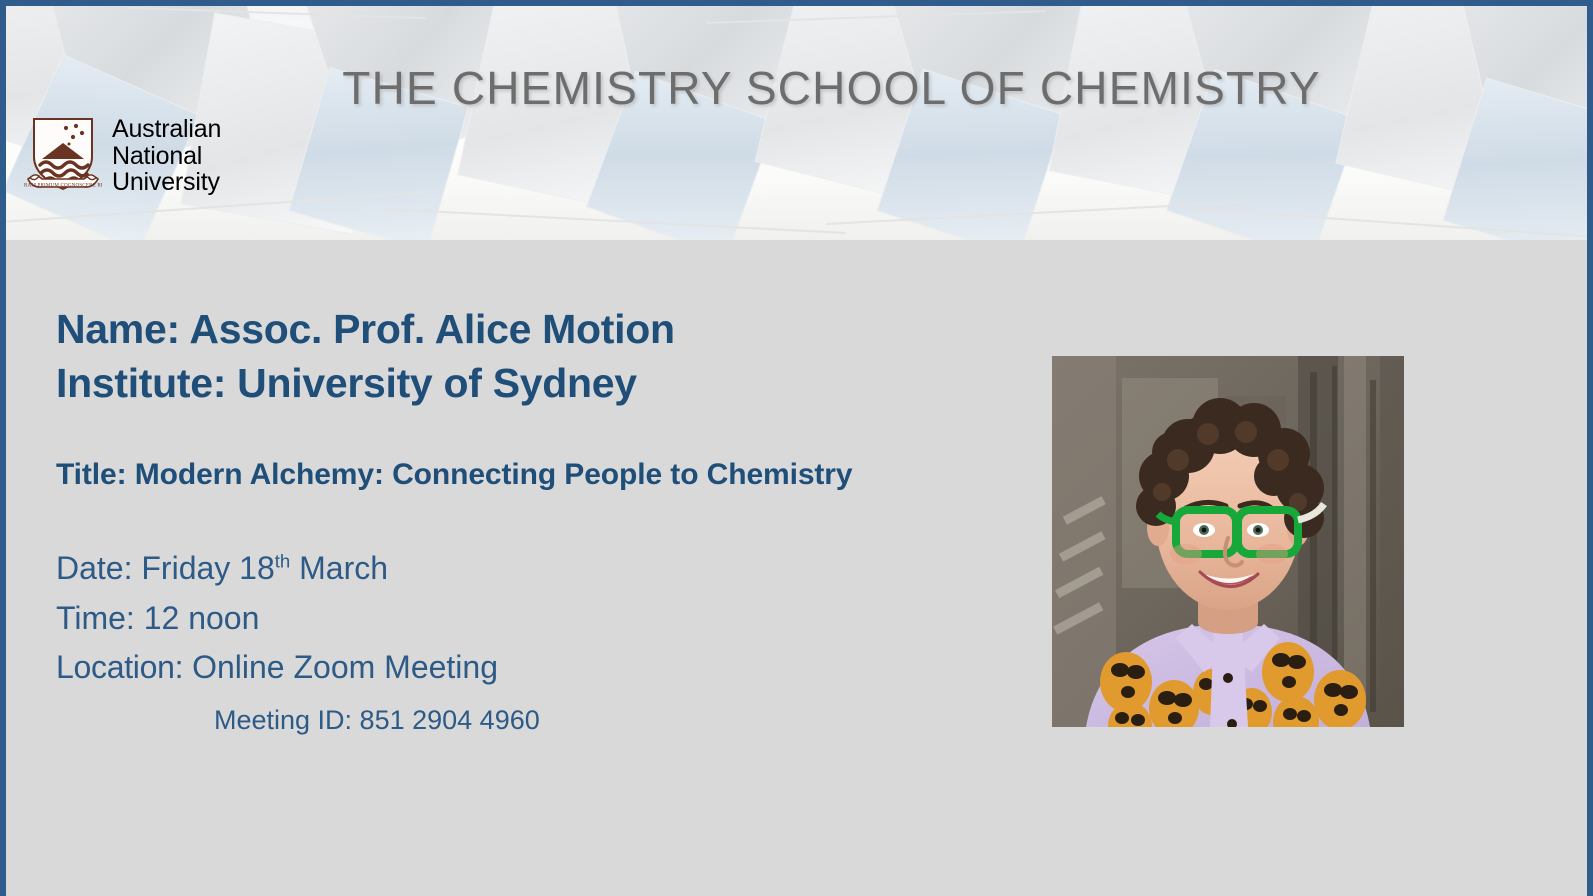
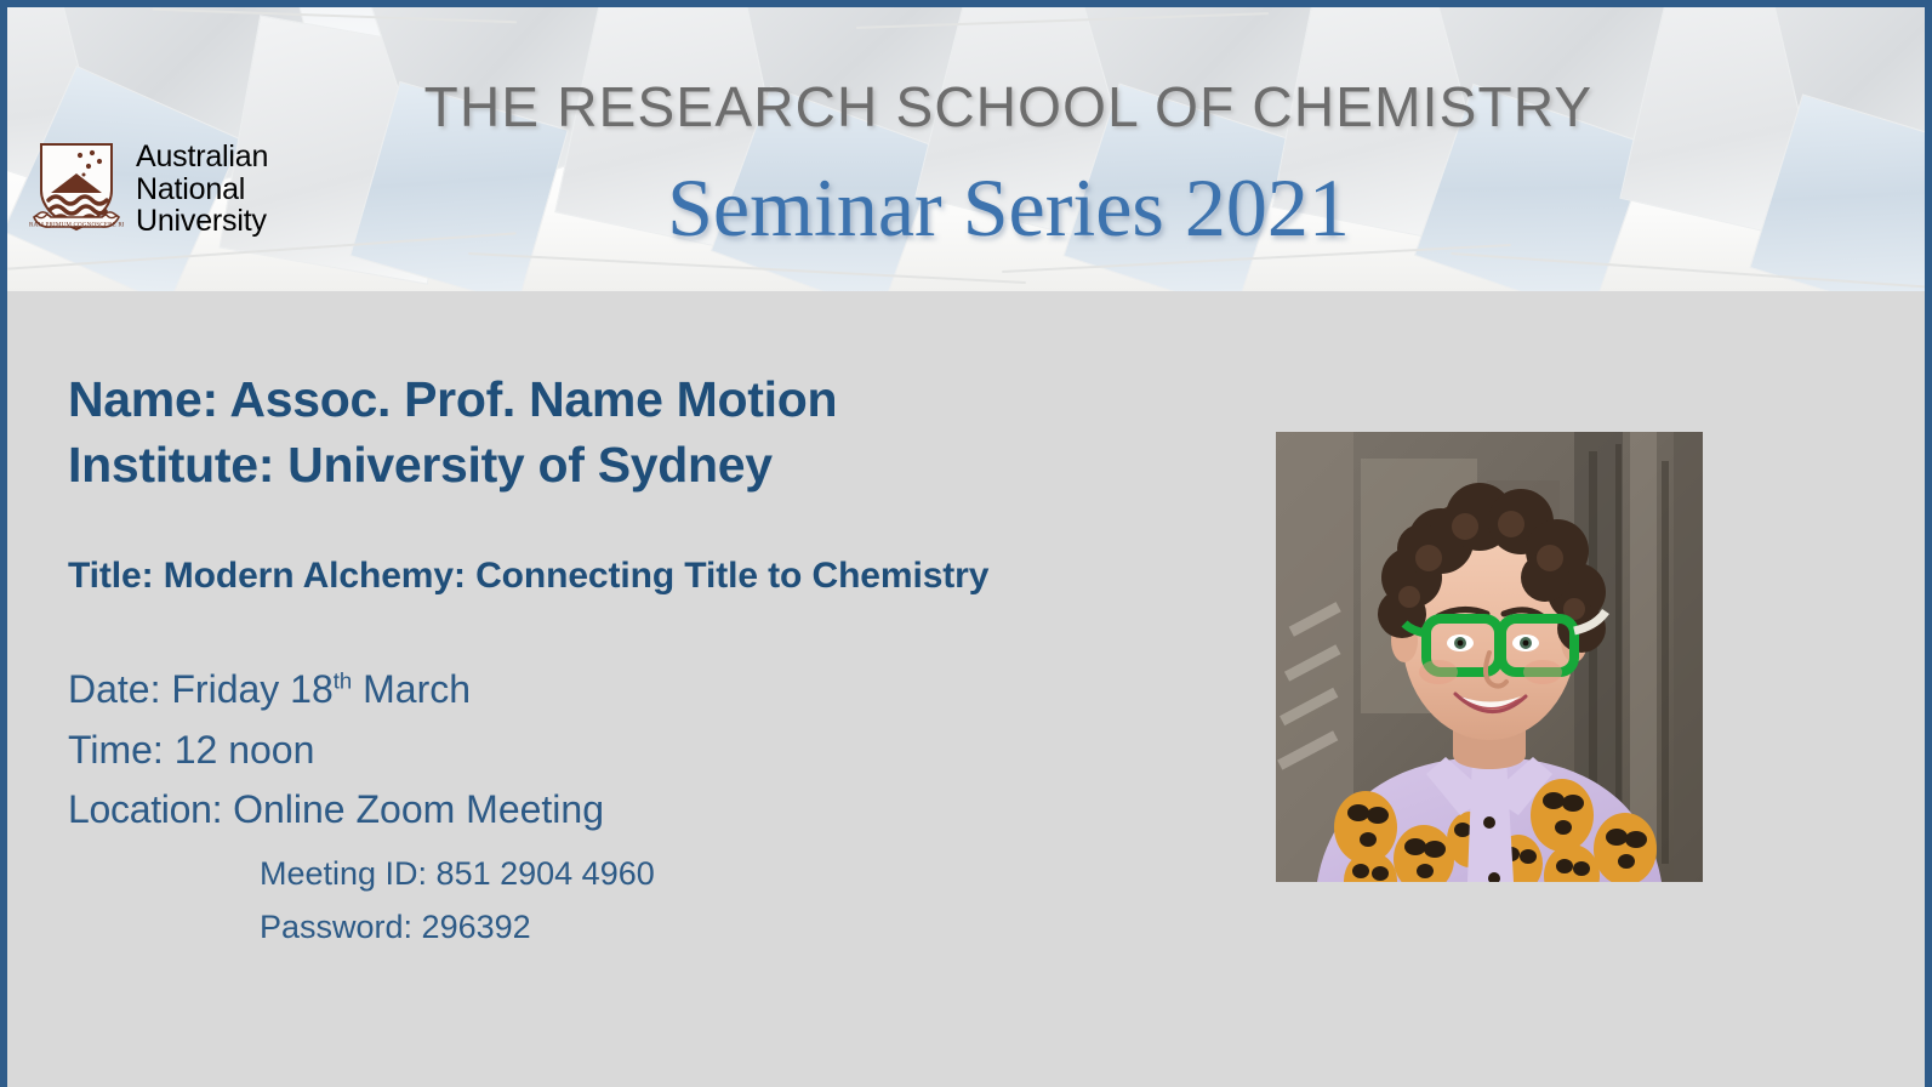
  Australian
  National
  University
- THE CHEMISTRY SCHOOL OF CHEMISTRY
+ THE RESEARCH SCHOOL OF CHEMISTRY
+ Seminar Series 2021
- Name: Assoc. Prof. Alice Motion
+ Name: Assoc. Prof. Name Motion
  Institute: University of Sydney
- Title: Modern Alchemy: Connecting People to Chemistry
+ Title: Modern Alchemy: Connecting Title to Chemistry
  Date: Friday 18th March
  Time: 12 noon
  Location: Online Zoom Meeting
  Meeting ID: 851 2904 4960
+ Password: 296392
